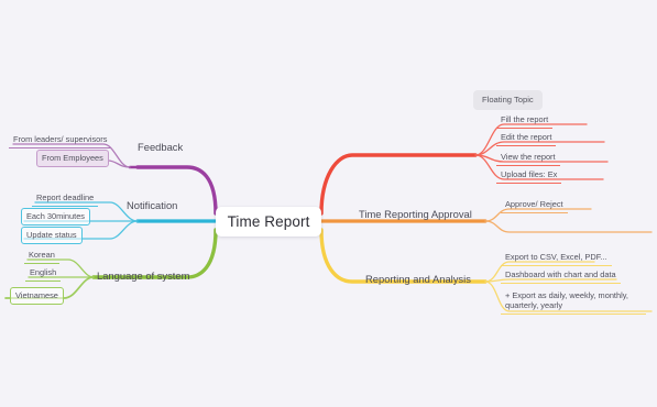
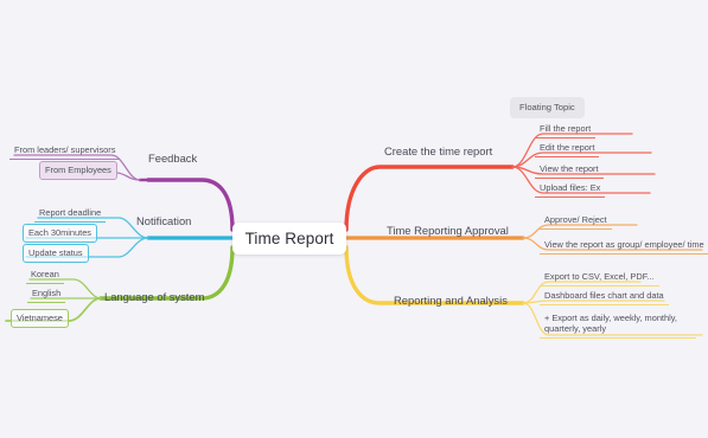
  Time Report
  Floating Topic
  Feedback
  Notification
  Language of system
+ Create the time report
  Time Reporting Approval
  Reporting and Analysis
  From leaders/ supervisors
  From Employees
  Report deadline
  Each 30minutes
  Update status
  Korean
  English
  Vietnamese
  Fill the report
  Edit the report
  View the report
  Upload files: Ex
  Approve/ Reject
+ View the report as group/ employee/ time
  Export to CSV, Excel, PDF...
- Dashboard with chart and data
+ Dashboard files chart and data
  + Export as daily, weekly, monthly, quarterly, yearly
